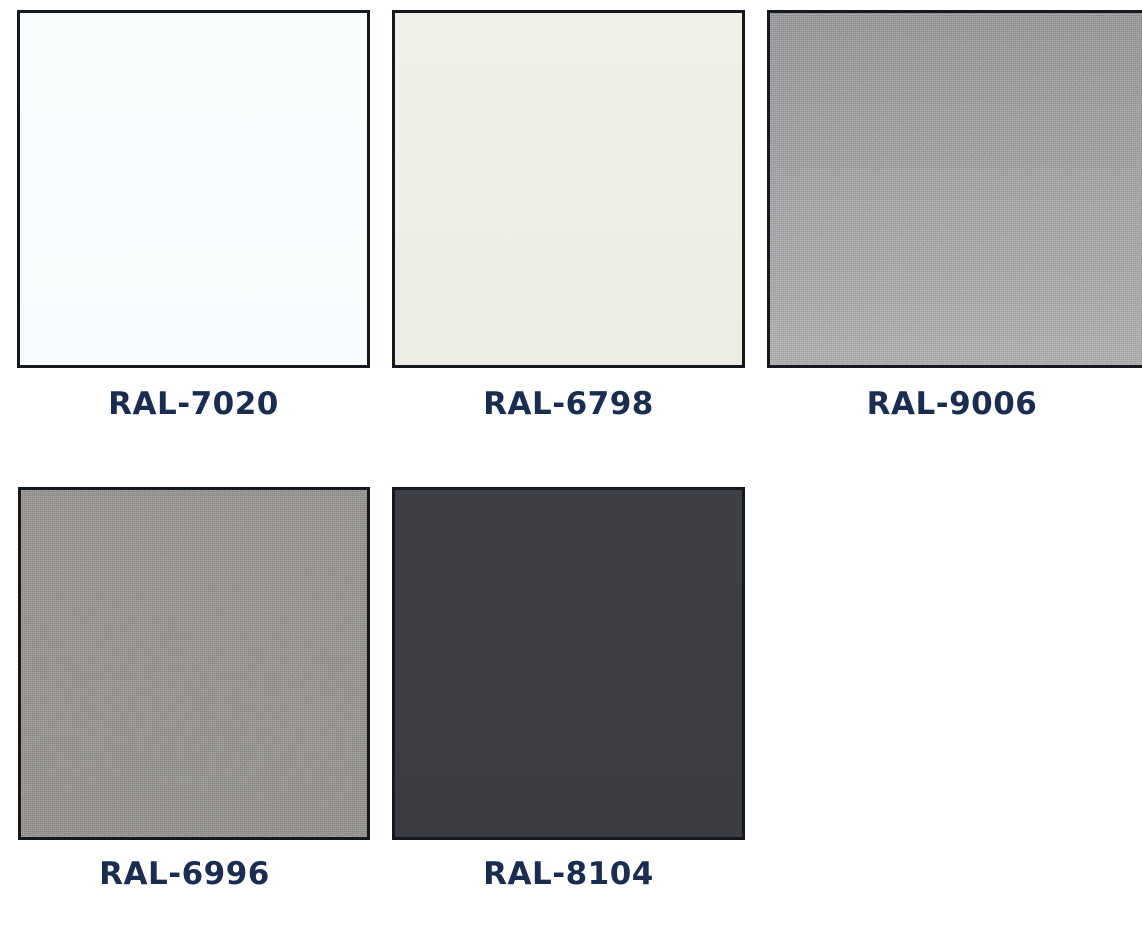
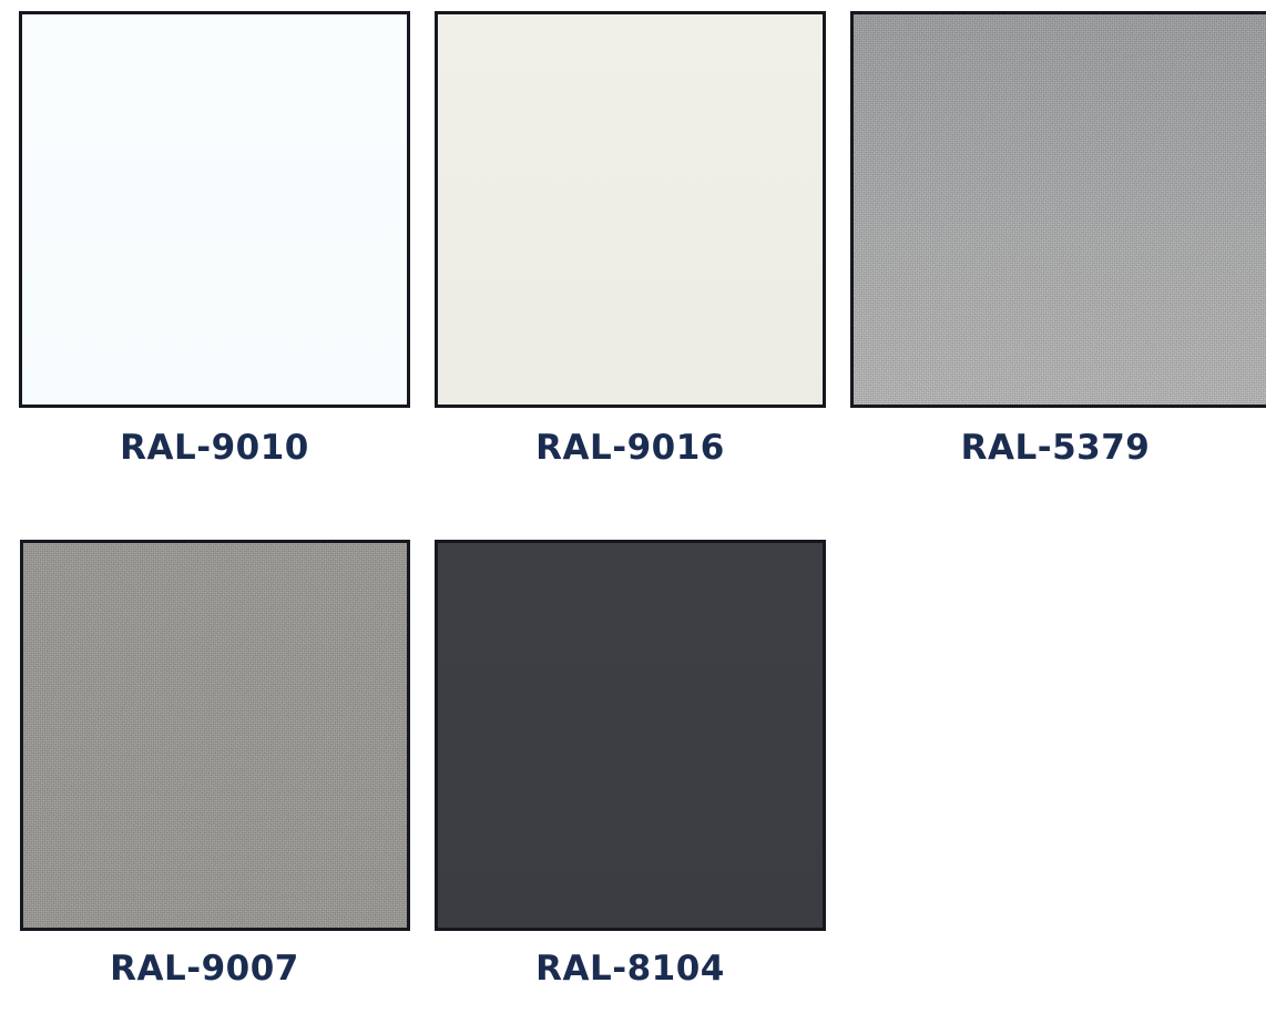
- RAL-7020
+ RAL-9010
- RAL-6798
+ RAL-9016
- RAL-9006
+ RAL-5379
- RAL-6996
+ RAL-9007
  RAL-8104
